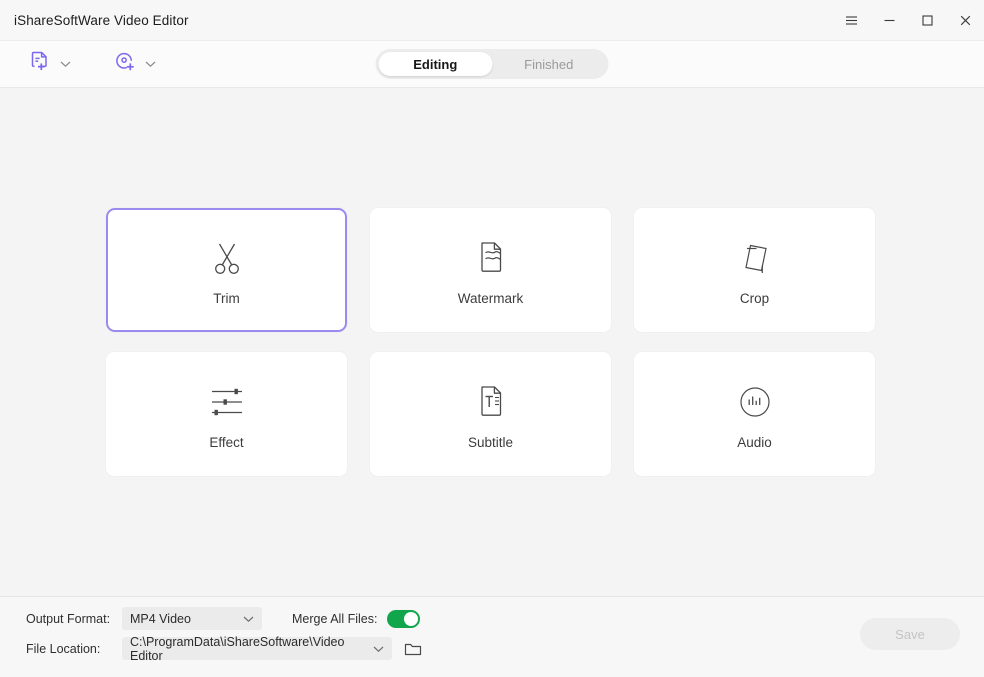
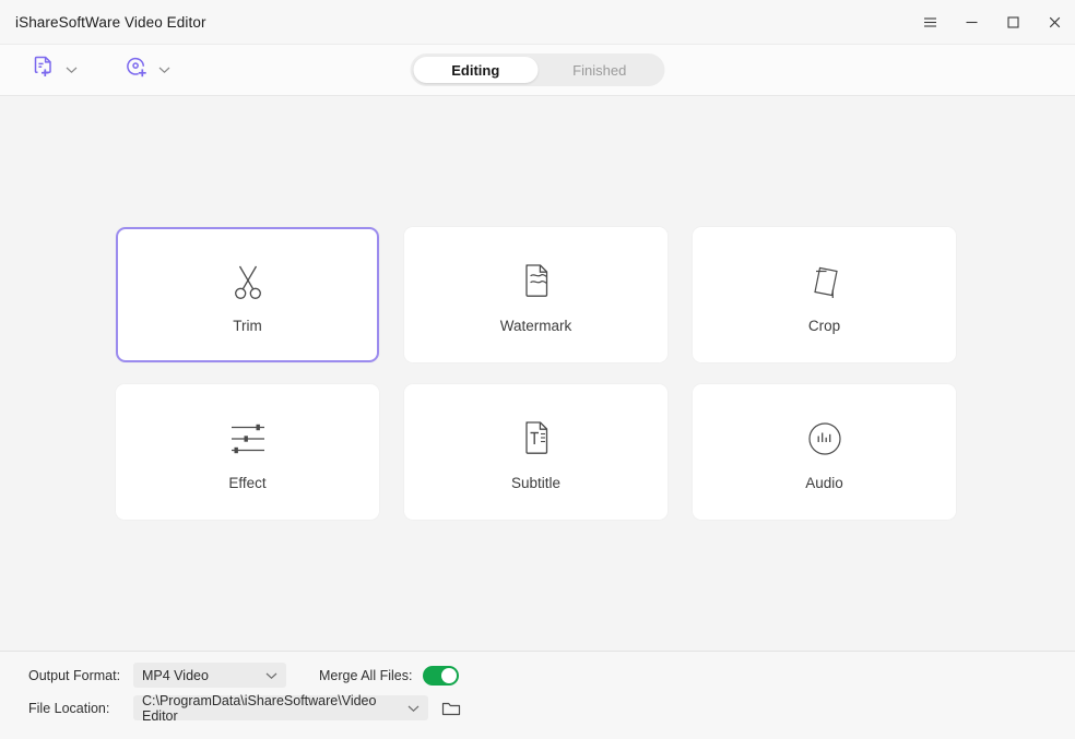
  iShareSoftWare Video Editor
  Editing
  Finished
  Trim
  Watermark
  Crop
  Effect
  Subtitle
  Audio
  Output Format:
  MP4 Video
  Merge All Files:
  File Location:
  C:\ProgramData\iShareSoftware\Video Editor
- Save
